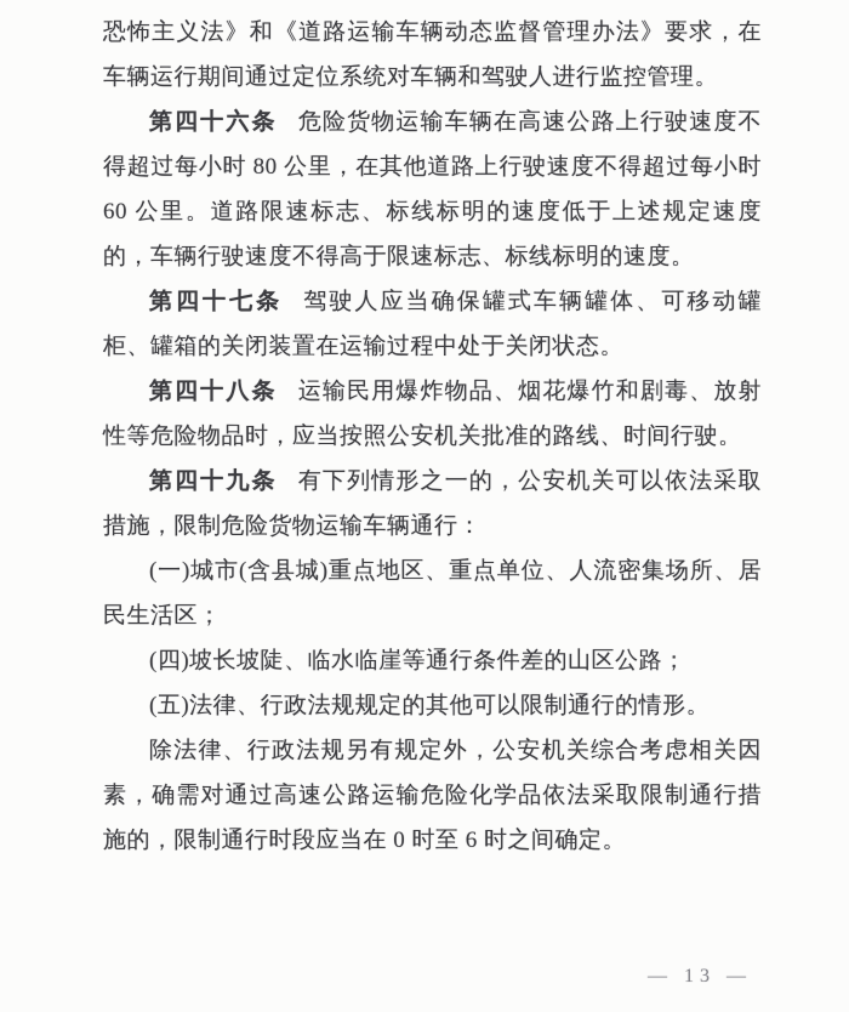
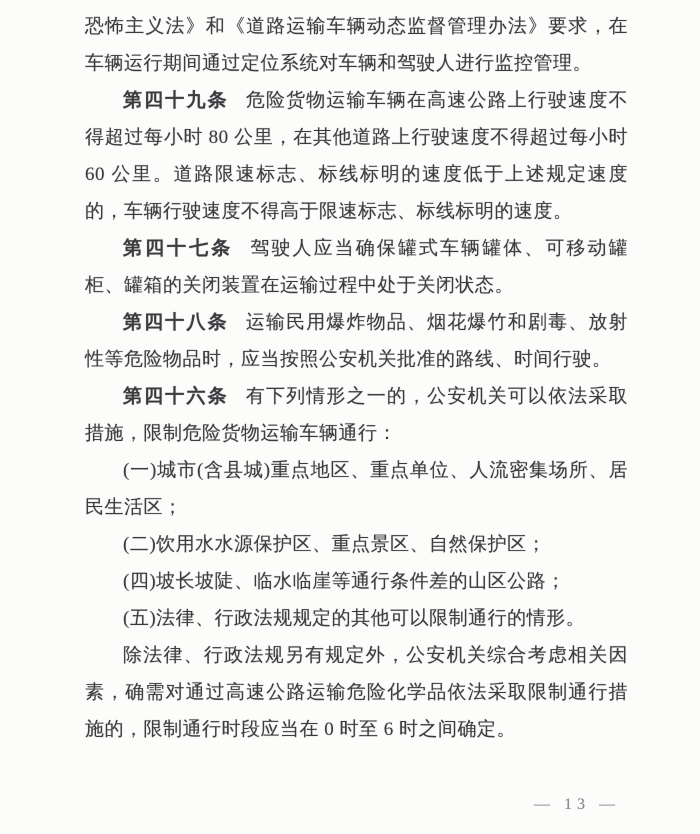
  恐怖主义法》和《道路运输车辆动态监督管理办法》要求，在车辆运行期间通过定位系统对车辆和驾驶人进行监控管理。
- 第四十六条 危险货物运输车辆在高速公路上行驶速度不得超过每小时 80 公里，在其他道路上行驶速度不得超过每小时 60 公里。道路限速标志、标线标明的速度低于上述规定速度的，车辆行驶速度不得高于限速标志、标线标明的速度。
+ 第四十九条 危险货物运输车辆在高速公路上行驶速度不得超过每小时 80 公里，在其他道路上行驶速度不得超过每小时 60 公里。道路限速标志、标线标明的速度低于上述规定速度的，车辆行驶速度不得高于限速标志、标线标明的速度。
  第四十七条 驾驶人应当确保罐式车辆罐体、可移动罐柜、罐箱的关闭装置在运输过程中处于关闭状态。
  第四十八条 运输民用爆炸物品、烟花爆竹和剧毒、放射性等危险物品时，应当按照公安机关批准的路线、时间行驶。
- 第四十九条 有下列情形之一的，公安机关可以依法采取措施，限制危险货物运输车辆通行：
+ 第四十六条 有下列情形之一的，公安机关可以依法采取措施，限制危险货物运输车辆通行：
  (一)城市(含县城)重点地区、重点单位、人流密集场所、居民生活区；
+ (二)饮用水水源保护区、重点景区、自然保护区；
  (四)坡长坡陡、临水临崖等通行条件差的山区公路；
  (五)法律、行政法规规定的其他可以限制通行的情形。
  除法律、行政法规另有规定外，公安机关综合考虑相关因素，确需对通过高速公路运输危险化学品依法采取限制通行措施的，限制通行时段应当在 0 时至 6 时之间确定。
  — 13 —
